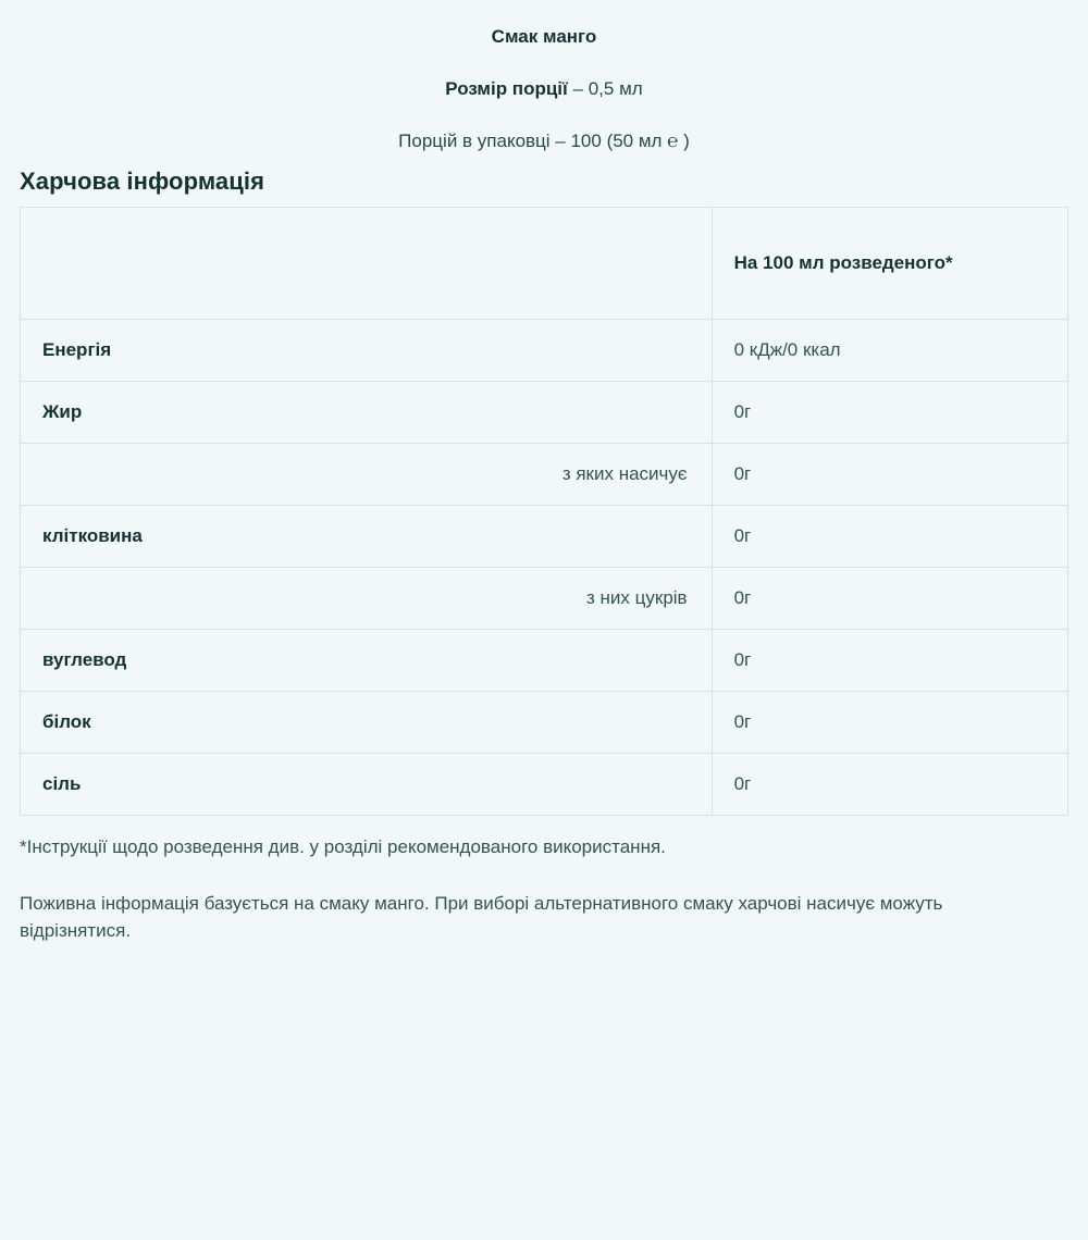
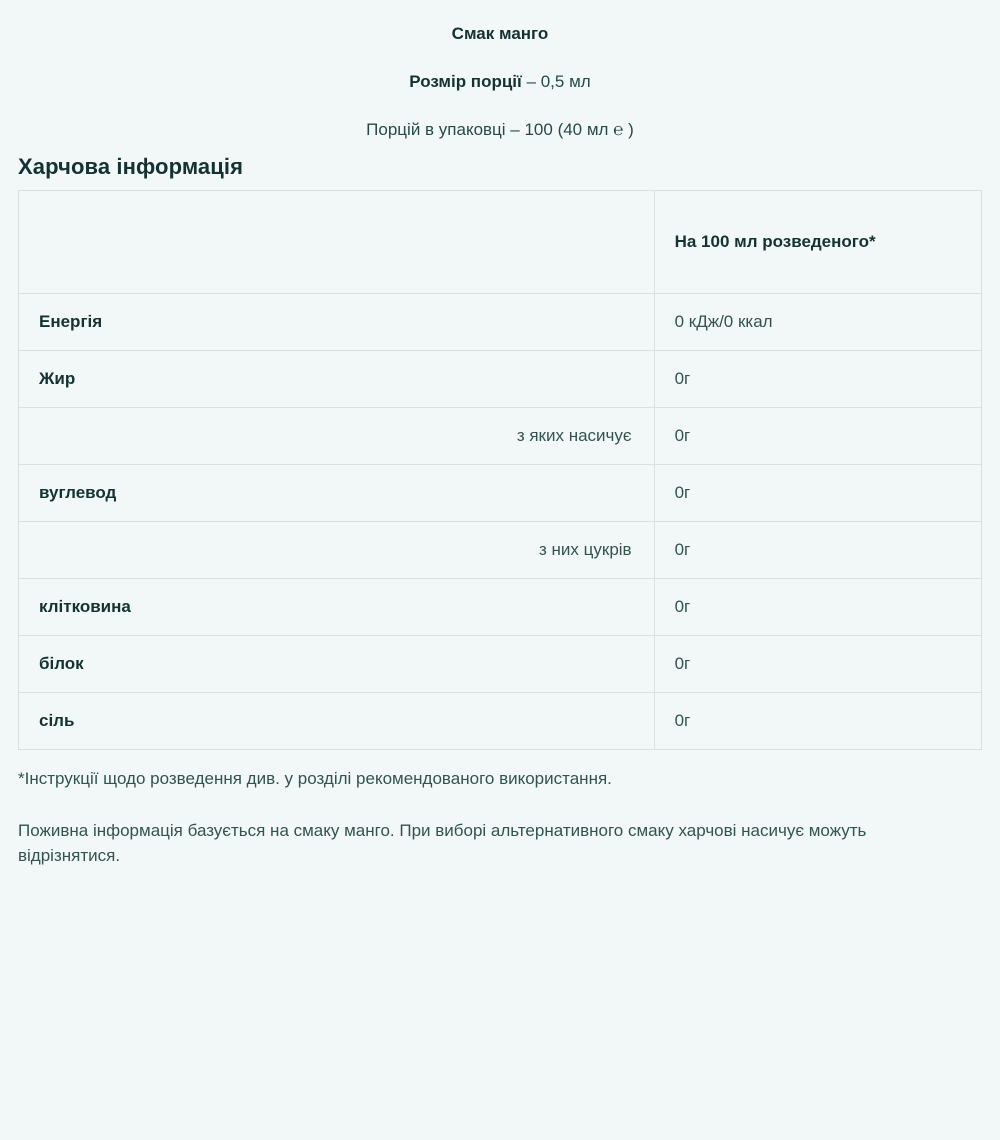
  Смак манго
  Розмір порції – 0,5 мл
- Порцій в упаковці – 100 (50 мл ℮ )
+ Порцій в упаковці – 100 (40 мл ℮ )
  Харчова інформація
  	На 100 мл розведеного*
  Енергія	0 кДж/0 ккал
  Жир	0г
  з яких насичує	0г
- клітковина	0г
+ вуглевод	0г
  з них цукрів	0г
- вуглевод	0г
+ клітковина	0г
  білок	0г
  сіль	0г
  *Інструкції щодо розведення див. у розділі рекомендованого використання.
  Поживна інформація базується на смаку манго. При виборі альтернативного смаку харчові насичує можуть відрізнятися.
